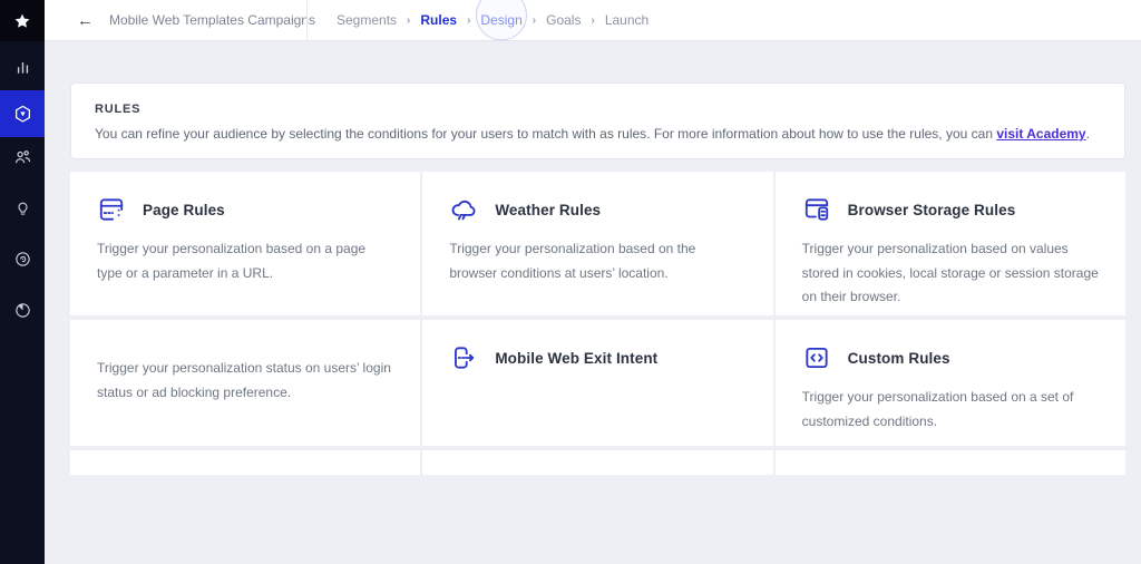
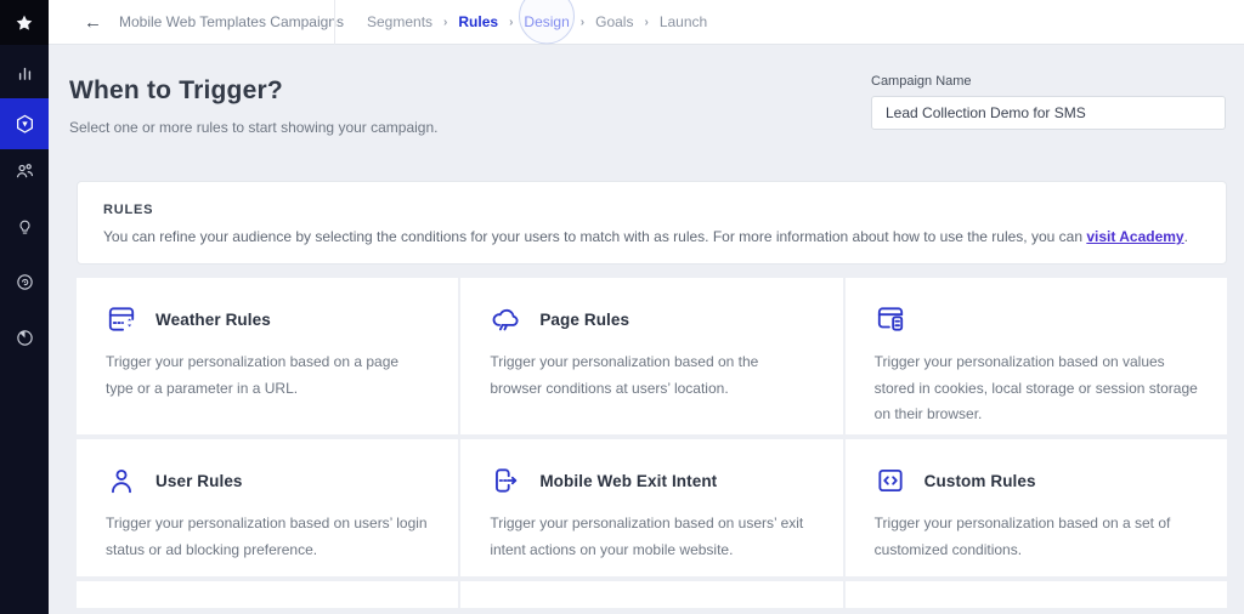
  ←
  Mobile Web Templates Campaigns
  Segments
  ›
  Rules
  ›
  Design
  ›
  Goals
  ›
  Launch
+ When to Trigger?
+ Select one or more rules to start showing your campaign.
+ Campaign Name
+ Lead Collection Demo for SMS
  RULES
  You can refine your audience by selecting the conditions for your users to match with as rules. For more information about how to use the rules, you can visit Academy.
- Page Rules
+ Weather Rules
  Trigger your personalization based on a page type or a parameter in a URL.
- Weather Rules
+ Page Rules
  Trigger your personalization based on the browser conditions at users’ location.
- Browser Storage Rules
  Trigger your personalization based on values stored in cookies, local storage or session storage on their browser.
+ User Rules
- Trigger your personalization status on users’ login status or ad blocking preference.
+ Trigger your personalization based on users’ login status or ad blocking preference.
  Mobile Web Exit Intent
+ Trigger your personalization based on users’ exit intent actions on your mobile website.
  Custom Rules
  Trigger your personalization based on a set of customized conditions.
